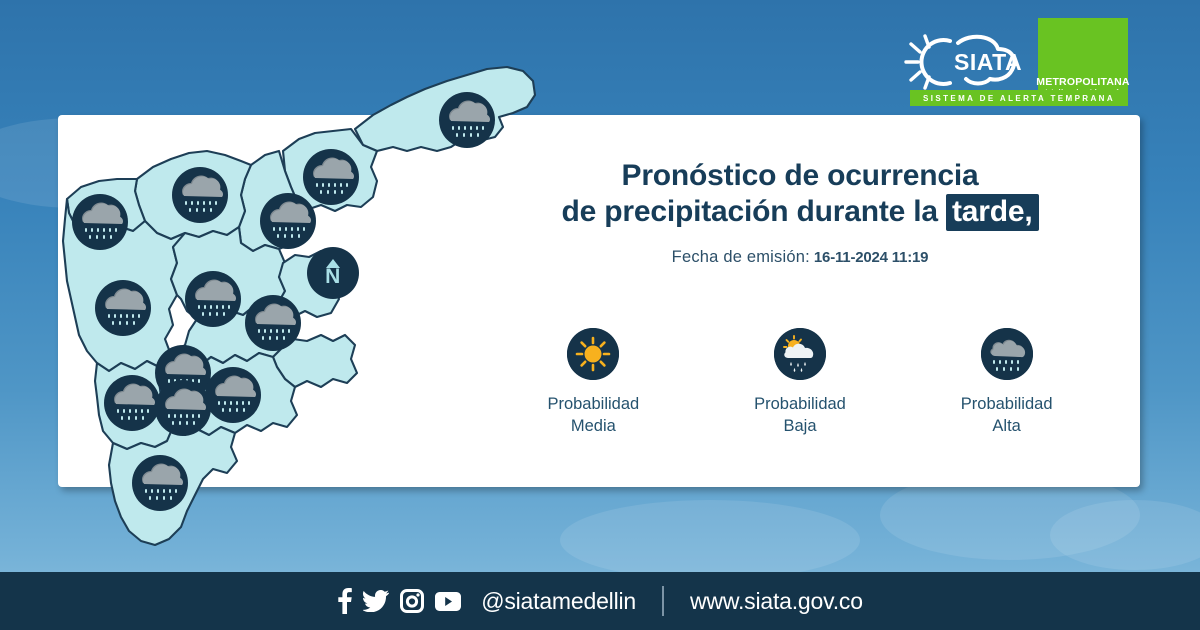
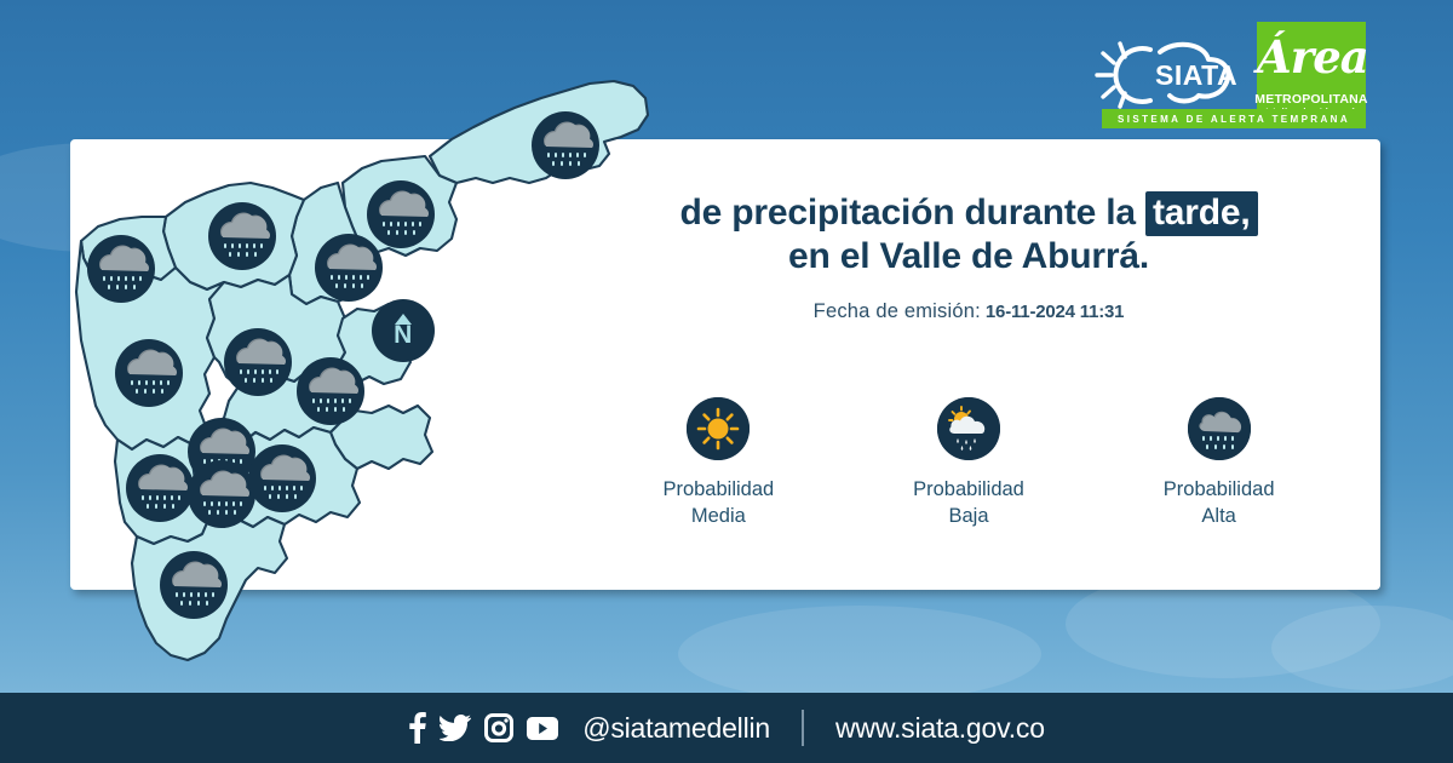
  SIATA
+ Área
  METROPOLITANA
  SISTEMA DE ALERTA TEMPRANA
  N
- Pronóstico de ocurrencia
  de precipitación durante la tarde,
+ en el Valle de Aburrá.
- Fecha de emisión: 16-11-2024 11:19
+ Fecha de emisión: 16-11-2024 11:31
  Probabilidad
  Media
  Probabilidad
  Baja
  Probabilidad
  Alta
  @siatamedellin
  www.siata.gov.co
